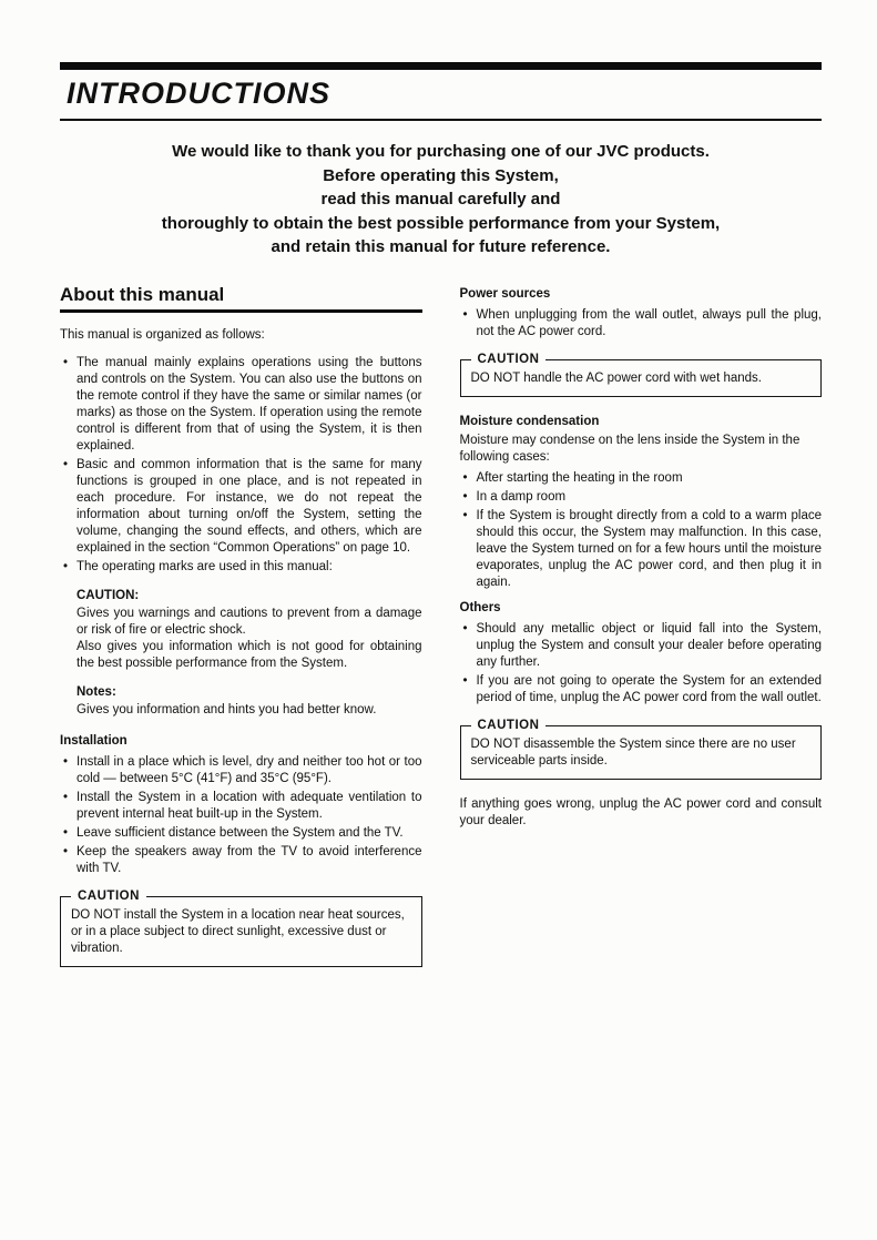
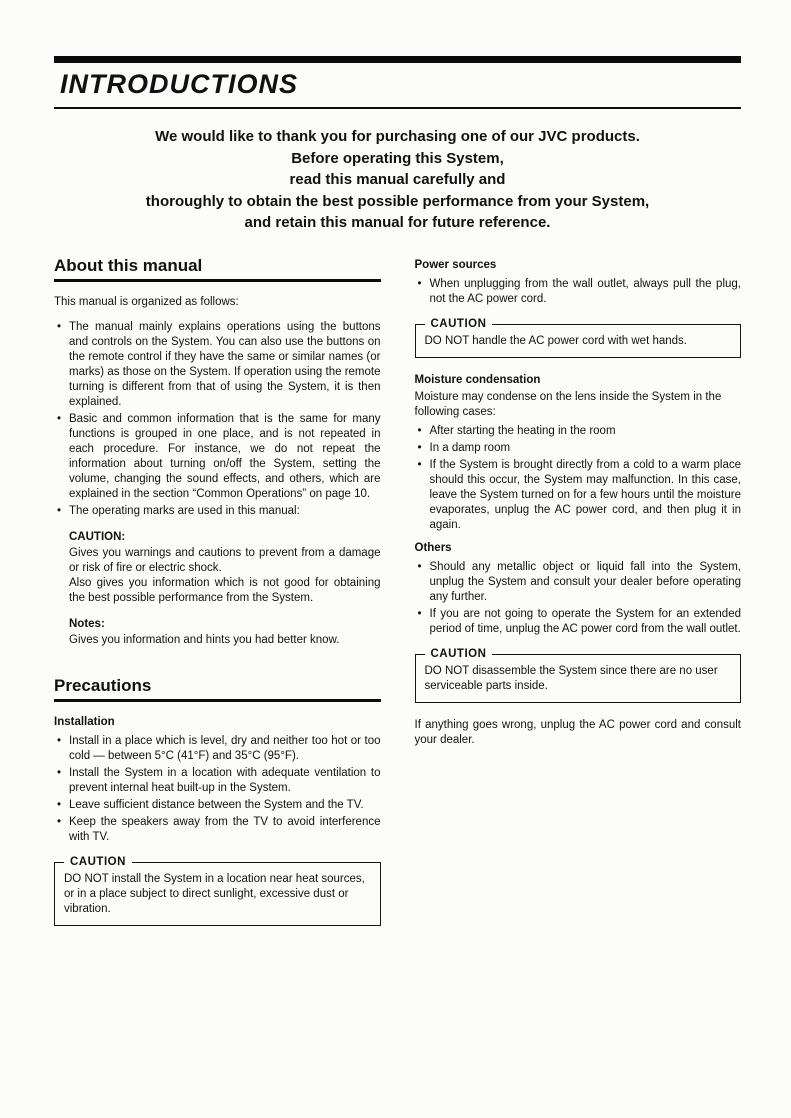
  INTRODUCTIONS
  We would like to thank you for purchasing one of our JVC products.
  Before operating this System,
  read this manual carefully and
  thoroughly to obtain the best possible performance from your System,
  and retain this manual for future reference.
  About this manual
  This manual is organized as follows:
- The manual mainly explains operations using the buttons and controls on the System. You can also use the buttons on the remote control if they have the same or similar names (or marks) as those on the System. If operation using the remote control is different from that of using the System, it is then explained.
+ The manual mainly explains operations using the buttons and controls on the System. You can also use the buttons on the remote control if they have the same or similar names (or marks) as those on the System. If operation using the remote turning is different from that of using the System, it is then explained.
  Basic and common information that is the same for many functions is grouped in one place, and is not repeated in each procedure. For instance, we do not repeat the information about turning on/off the System, setting the volume, changing the sound effects, and others, which are explained in the section “Common Operations” on page 10.
  The operating marks are used in this manual:
  CAUTION:
  Gives you warnings and cautions to prevent from a damage or risk of fire or electric shock.
  Also gives you information which is not good for obtaining the best possible performance from the System.
  Notes:
  Gives you information and hints you had better know.
+ Precautions
  Installation
  Install in a place which is level, dry and neither too hot or too cold — between 5°C (41°F) and 35°C (95°F).
  Install the System in a location with adequate ventilation to prevent internal heat built-up in the System.
  Leave sufficient distance between the System and the TV.
  Keep the speakers away from the TV to avoid interference with TV.
  CAUTION
  DO NOT install the System in a location near heat sources, or in a place subject to direct sunlight, excessive dust or vibration.
  Power sources
  When unplugging from the wall outlet, always pull the plug, not the AC power cord.
  CAUTION
  DO NOT handle the AC power cord with wet hands.
  Moisture condensation
  Moisture may condense on the lens inside the System in the following cases:
  After starting the heating in the room
  In a damp room
  If the System is brought directly from a cold to a warm place should this occur, the System may malfunction. In this case, leave the System turned on for a few hours until the moisture evaporates, unplug the AC power cord, and then plug it in again.
  Others
  Should any metallic object or liquid fall into the System, unplug the System and consult your dealer before operating any further.
  If you are not going to operate the System for an extended period of time, unplug the AC power cord from the wall outlet.
  CAUTION
  DO NOT disassemble the System since there are no user serviceable parts inside.
  If anything goes wrong, unplug the AC power cord and consult your dealer.
